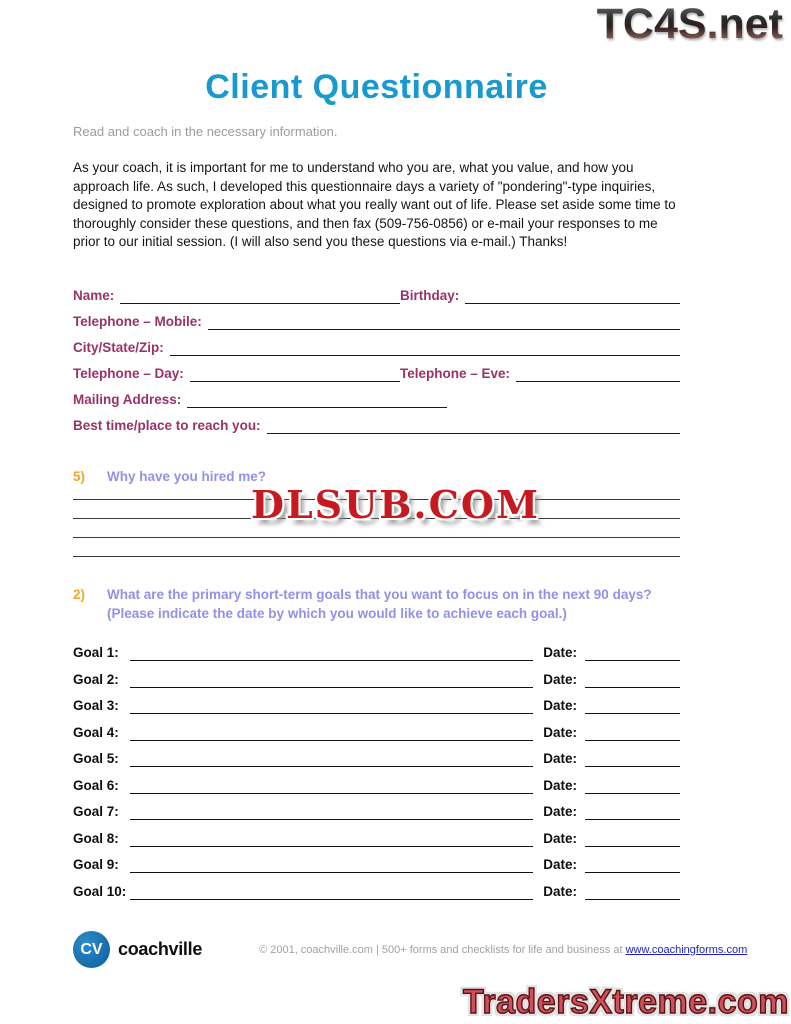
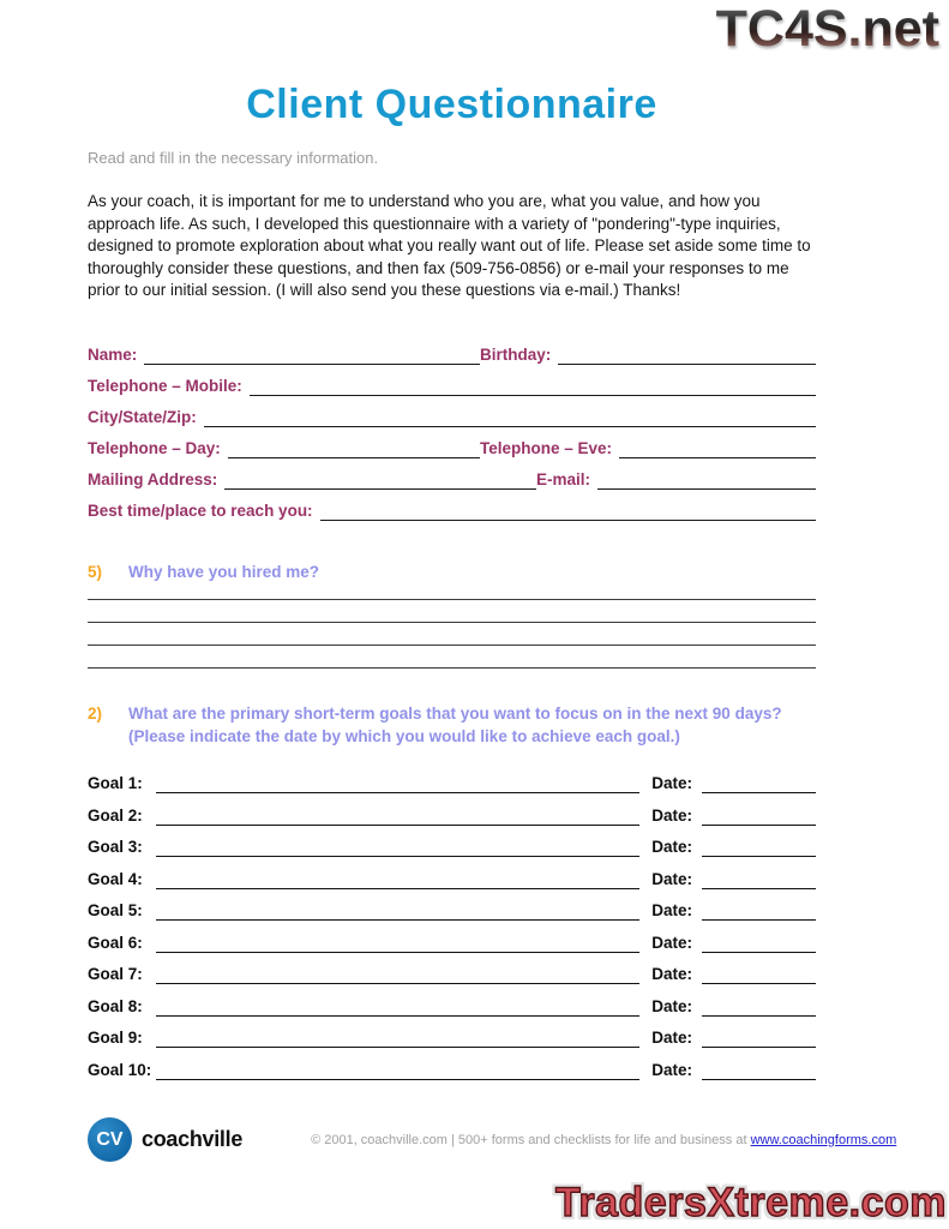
  TC4S.net
  Client Questionnaire
- Read and coach in the necessary information.
+ Read and fill in the necessary information.
- As your coach, it is important for me to understand who you are, what you value, and how you approach life. As such, I developed this questionnaire days a variety of "pondering"-type inquiries, designed to promote exploration about what you really want out of life. Please set aside some time to thoroughly consider these questions, and then fax (509-756-0856) or e-mail your responses to me prior to our initial session. (I will also send you these questions via e-mail.) Thanks!
+ As your coach, it is important for me to understand who you are, what you value, and how you approach life. As such, I developed this questionnaire with a variety of "pondering"-type inquiries, designed to promote exploration about what you really want out of life. Please set aside some time to thoroughly consider these questions, and then fax (509-756-0856) or e-mail your responses to me prior to our initial session. (I will also send you these questions via e-mail.) Thanks!
  Name:
  Birthday:
  Telephone – Mobile:
  City/State/Zip:
  Telephone – Day:
  Telephone – Eve:
  Mailing Address:
+ E-mail:
  Best time/place to reach you:
  5)
  Why have you hired me?
  2)
  What are the primary short-term goals that you want to focus on in the next 90 days?
  (Please indicate the date by which you would like to achieve each goal.)
  Goal 1:
  Date:
  Goal 2:
  Date:
  Goal 3:
  Date:
  Goal 4:
  Date:
  Goal 5:
  Date:
  Goal 6:
  Date:
  Goal 7:
  Date:
  Goal 8:
  Date:
  Goal 9:
  Date:
  Goal 10:
  Date:
- DLSUB.COM
  CV
  coachville
  © 2001, coachville.com | 500+ forms and checklists for life and business at www.coachingforms.com
  TradersXtreme.com
